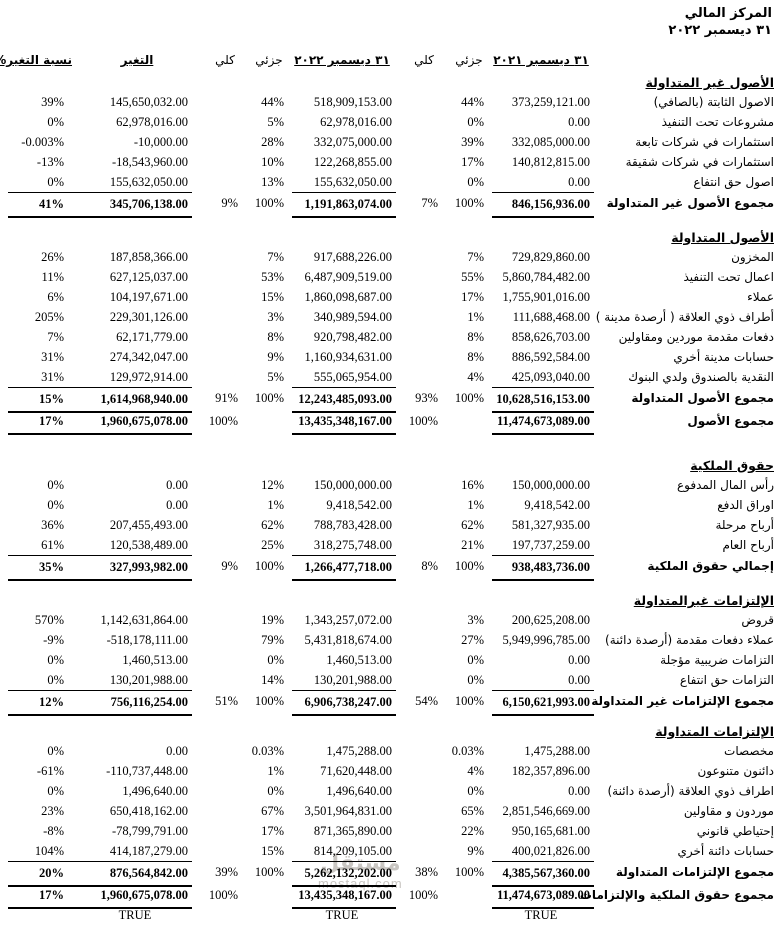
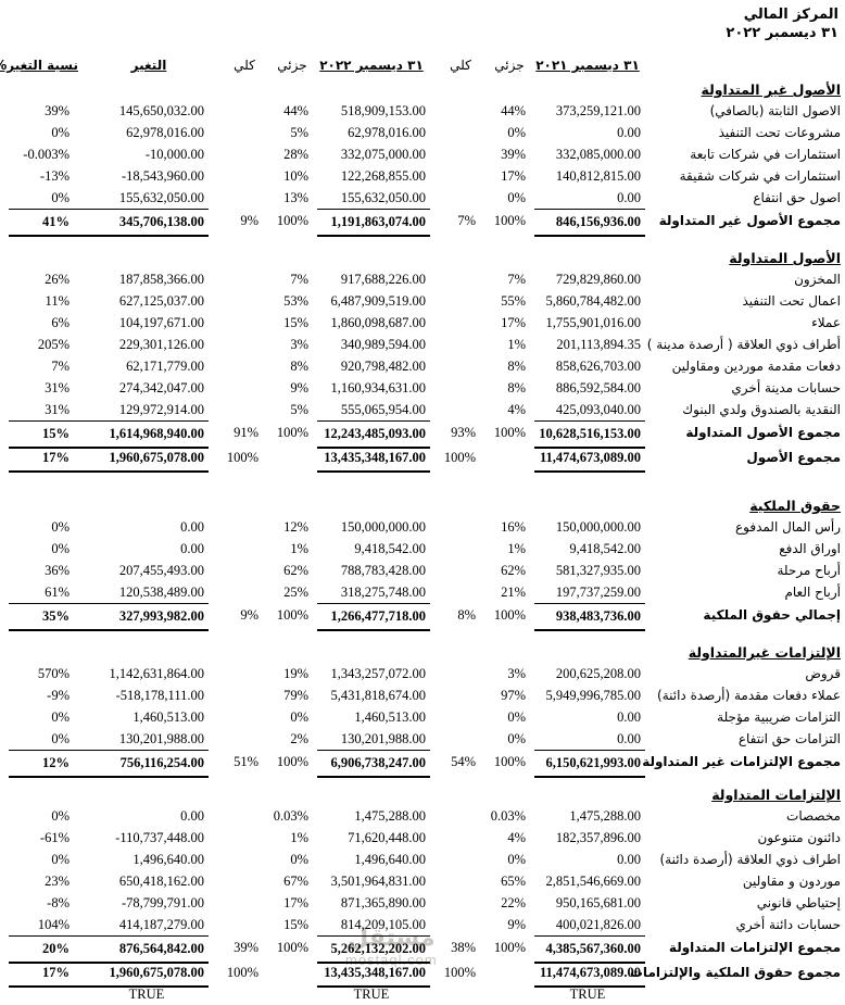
  مستقل
  mostaql.com
  المركز المالي
  ٣١ ديسمبر ٢٠٢٢
  ٣١ ديسمبر ٢٠٢١
  جزئي
  كلي
  ٣١ ديسمبر ٢٠٢٢
  جزئي
  كلي
  التغير
  نسبة التغير%
  الأصول غير المتداولة
  الاصول الثابتة (بالصافي)
  373,259,121.00
  44%
  518,909,153.00
  44%
  145,650,032.00
  39%
  مشروعات تحت التنفيذ
  0.00
  0%
  62,978,016.00
  5%
  62,978,016.00
  0%
  استثمارات في شركات تابعة
  332,085,000.00
  39%
  332,075,000.00
  28%
  -10,000.00
  -0.003%
  استثمارات في شركات شقيقة
  140,812,815.00
  17%
  122,268,855.00
  10%
  -18,543,960.00
  -13%
  اصول حق انتفاع
  0.00
  0%
  155,632,050.00
  13%
  155,632,050.00
  0%
  مجموع الأصول غير المتداولة
  846,156,936.00
  100%
  7%
  1,191,863,074.00
  100%
  9%
  345,706,138.00
  41%
  الأصول المتداولة
  المخزون
  729,829,860.00
  7%
  917,688,226.00
  7%
  187,858,366.00
  26%
  اعمال تحت التنفيذ
  5,860,784,482.00
  55%
  6,487,909,519.00
  53%
  627,125,037.00
  11%
  عملاء
  1,755,901,016.00
  17%
  1,860,098,687.00
  15%
  104,197,671.00
  6%
  أطراف ذوي العلاقة ( أرصدة مدينة )
- 111,688,468.00
+ 201,113,894.35
  1%
  340,989,594.00
  3%
  229,301,126.00
  205%
  دفعات مقدمة موردين ومقاولين
  858,626,703.00
  8%
  920,798,482.00
  8%
  62,171,779.00
  7%
  حسابات مدينة أخري
  886,592,584.00
  8%
  1,160,934,631.00
  9%
  274,342,047.00
  31%
  النقدية بالصندوق ولدي البنوك
  425,093,040.00
  4%
  555,065,954.00
  5%
  129,972,914.00
  31%
  مجموع الأصول المتداولة
  10,628,516,153.00
  100%
  93%
  12,243,485,093.00
  100%
  91%
  1,614,968,940.00
  15%
  مجموع الأصول
  11,474,673,089.00
  100%
  13,435,348,167.00
  100%
  1,960,675,078.00
  17%
  حقوق الملكية
  رأس المال المدفوع
  150,000,000.00
  16%
  150,000,000.00
  12%
  0.00
  0%
  اوراق الدفع
  9,418,542.00
  1%
  9,418,542.00
  1%
  0.00
  0%
  أرباح مرحلة
  581,327,935.00
  62%
  788,783,428.00
  62%
  207,455,493.00
  36%
  أرباح العام
  197,737,259.00
  21%
  318,275,748.00
  25%
  120,538,489.00
  61%
  إجمالي حقوق الملكية
  938,483,736.00
  100%
  8%
  1,266,477,718.00
  100%
  9%
  327,993,982.00
  35%
  الإلتزامات غيرالمتداولة
  قروض
  200,625,208.00
  3%
  1,343,257,072.00
  19%
  1,142,631,864.00
  570%
  عملاء دفعات مقدمة (أرصدة دائنة)
  5,949,996,785.00
- 27%
+ 97%
  5,431,818,674.00
  79%
  -518,178,111.00
  -9%
  التزامات ضريبية مؤجلة
  0.00
  0%
  1,460,513.00
  0%
  1,460,513.00
  0%
  التزامات حق انتفاع
  0.00
  0%
  130,201,988.00
- 14%
+ 2%
  130,201,988.00
  0%
  مجموع الإلتزامات غير المتداولة
  6,150,621,993.00
  100%
  54%
  6,906,738,247.00
  100%
  51%
  756,116,254.00
  12%
  الإلتزامات المتداولة
  مخصصات
  1,475,288.00
  0.03%
  1,475,288.00
  0.03%
  0.00
  0%
  دائنون متنوعون
  182,357,896.00
  4%
  71,620,448.00
  1%
  -110,737,448.00
  -61%
  اطراف ذوي العلاقة (أرصدة دائنة)
  0.00
  0%
  1,496,640.00
  0%
  1,496,640.00
  0%
  موردون و مقاولين
  2,851,546,669.00
  65%
  3,501,964,831.00
  67%
  650,418,162.00
  23%
  إحتياطي قانوني
  950,165,681.00
  22%
  871,365,890.00
  17%
  -78,799,791.00
  -8%
  حسابات دائنة أخري
  400,021,826.00
  9%
  814,209,105.00
  15%
  414,187,279.00
  104%
  مجموع الإلتزامات المتداولة
  4,385,567,360.00
  100%
  38%
  5,262,132,202.00
  100%
  39%
  876,564,842.00
  20%
  مجموع حقوق الملكية والإلتزامات
  11,474,673,089.00
  100%
  13,435,348,167.00
  100%
  1,960,675,078.00
  17%
  TRUE
  TRUE
  TRUE
